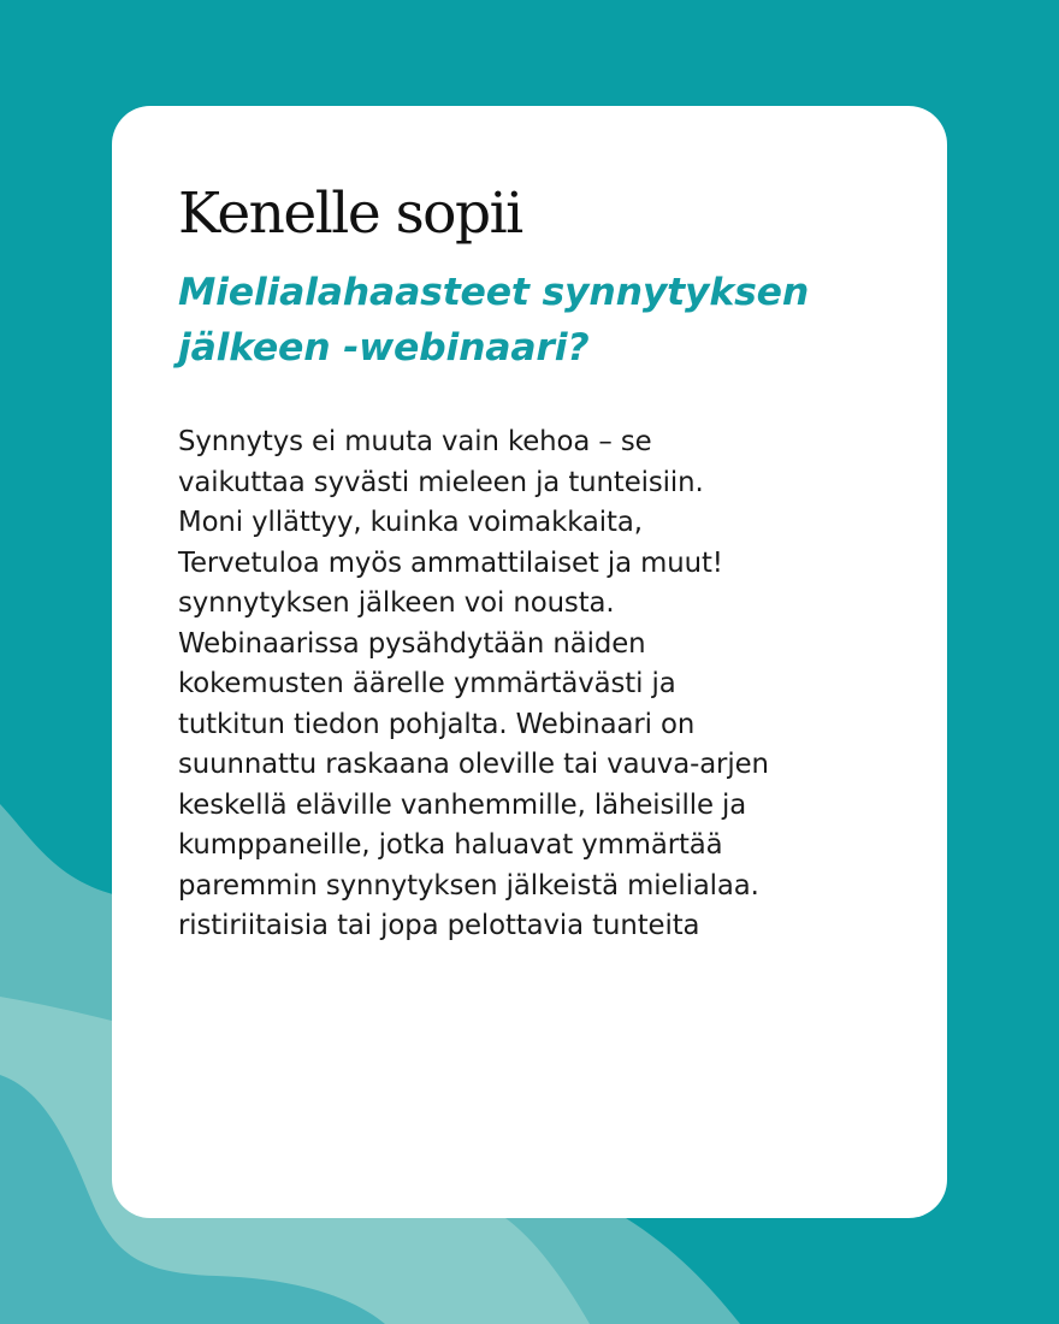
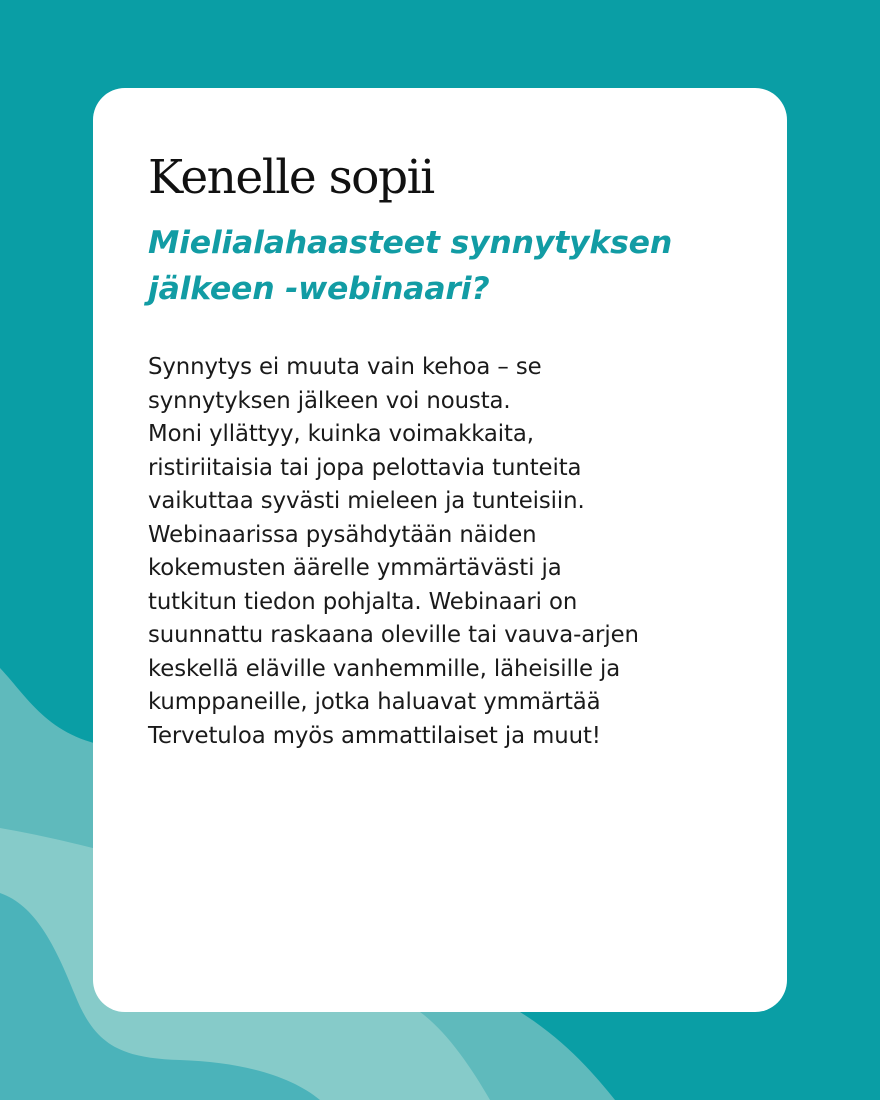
  Kenelle sopii
  Mielialahaasteet synnytyksen jälkeen -webinaari?
  Synnytys ei muuta vain kehoa – se
- vaikuttaa syvästi mieleen ja tunteisiin.
+ synnytyksen jälkeen voi nousta.
  Moni yllättyy, kuinka voimakkaita,
- Tervetuloa myös ammattilaiset ja muut!
+ ristiriitaisia tai jopa pelottavia tunteita
- synnytyksen jälkeen voi nousta.
+ vaikuttaa syvästi mieleen ja tunteisiin.
  Webinaarissa pysähdytään näiden
  kokemusten äärelle ymmärtävästi ja
  tutkitun tiedon pohjalta. Webinaari on
  suunnattu raskaana oleville tai vauva-arjen
  keskellä eläville vanhemmille, läheisille ja
  kumppaneille, jotka haluavat ymmärtää
- paremmin synnytyksen jälkeistä mielialaa.
- ristiriitaisia tai jopa pelottavia tunteita
+ Tervetuloa myös ammattilaiset ja muut!
